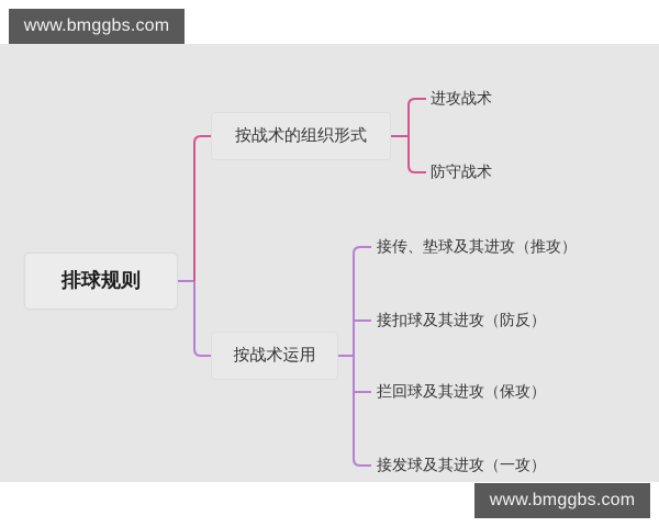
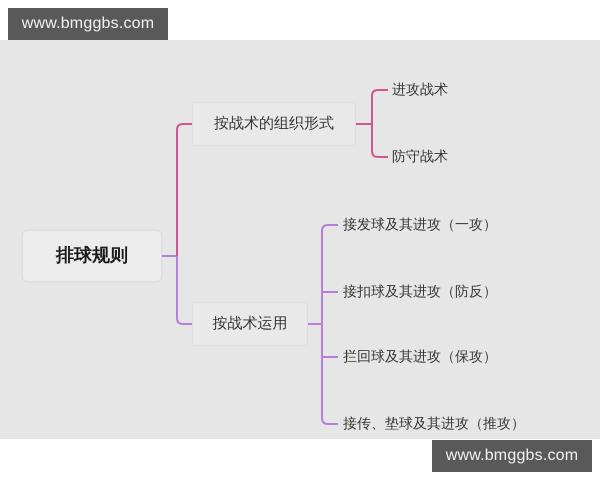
  排球规则
  按战术的组织形式
  按战术运用
  进攻战术
  防守战术
- 接传、垫球及其进攻（推攻）
+ 接发球及其进攻（一攻）
  接扣球及其进攻（防反）
  拦回球及其进攻（保攻）
- 接发球及其进攻（一攻）
+ 接传、垫球及其进攻（推攻）
  www.bmggbs.com
  www.bmggbs.com
